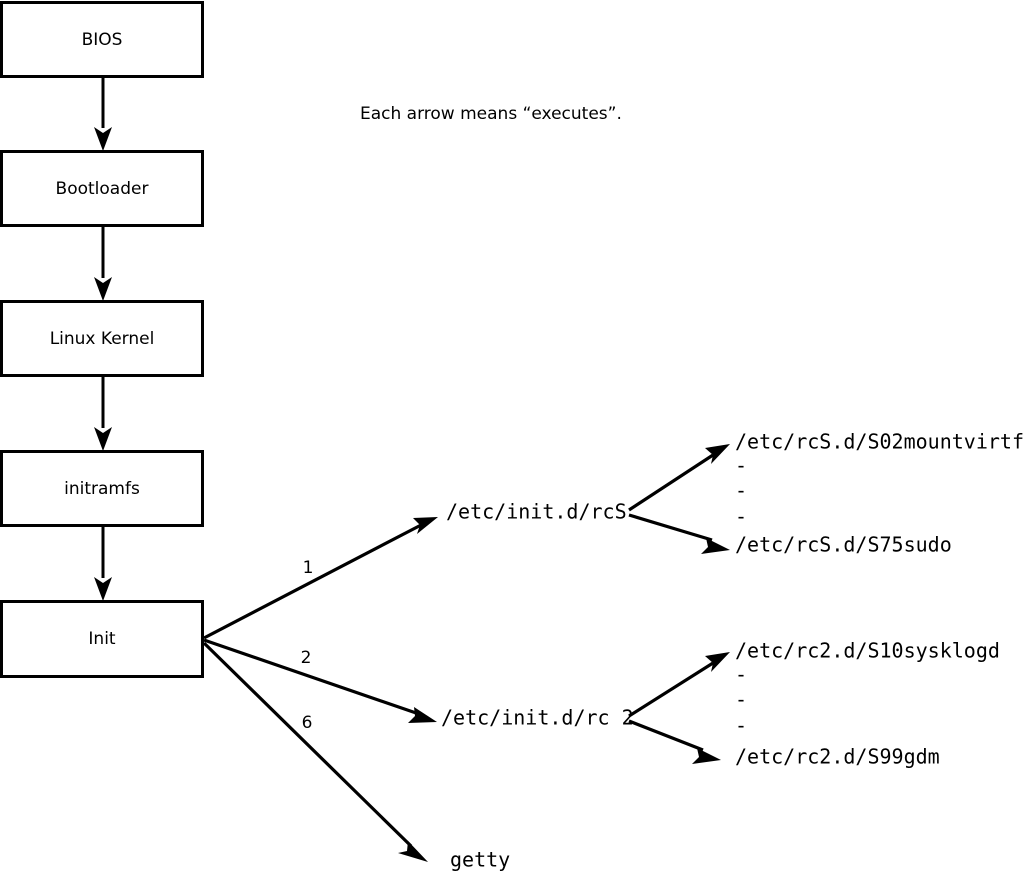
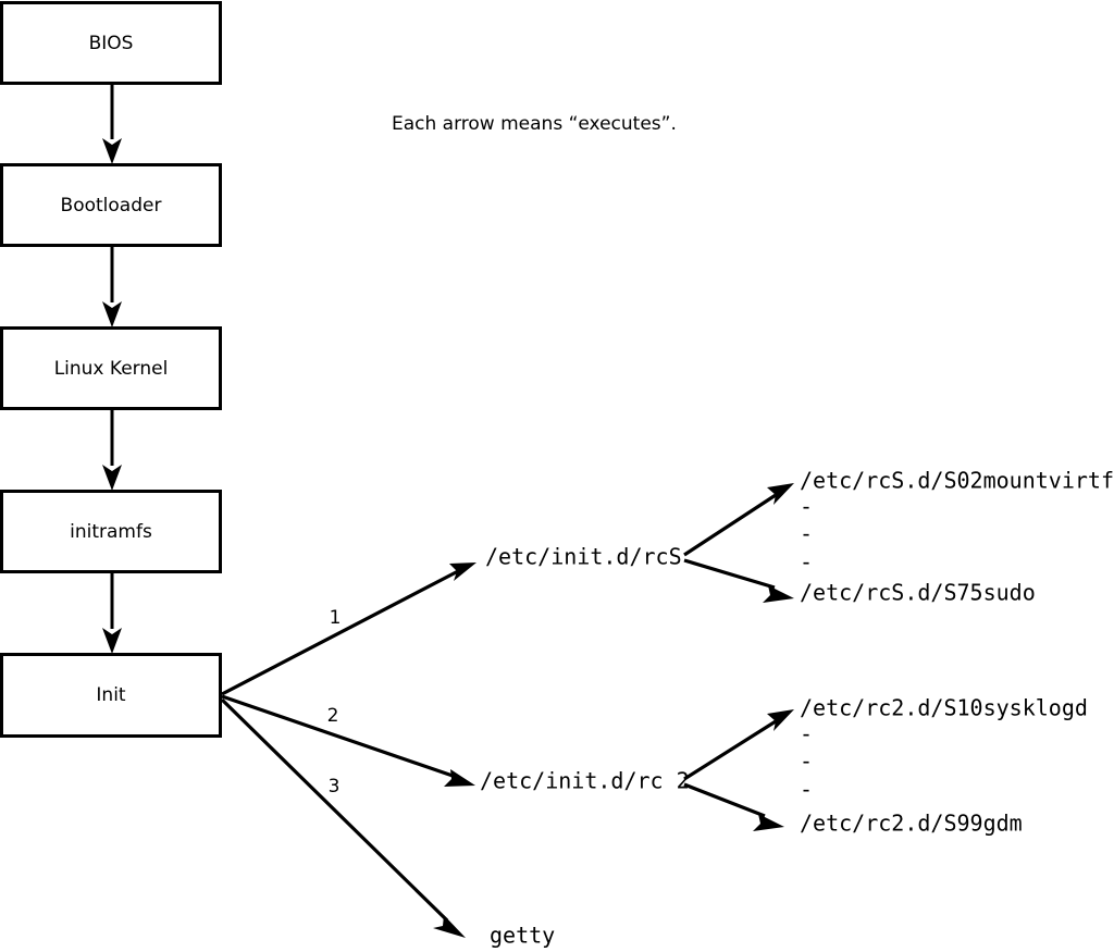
  BIOS
  Bootloader
  Linux Kernel
  initramfs
  Init
  1
  2
- 6
+ 3
  /etc/init.d/rcS
  /etc/init.d/rc 2
  getty
  /etc/rcS.d/S02mountvirtf
  -
  -
  -
  /etc/rcS.d/S75sudo
  /etc/rc2.d/S10sysklogd
  -
  -
  -
  /etc/rc2.d/S99gdm
  Each arrow means “executes”.
